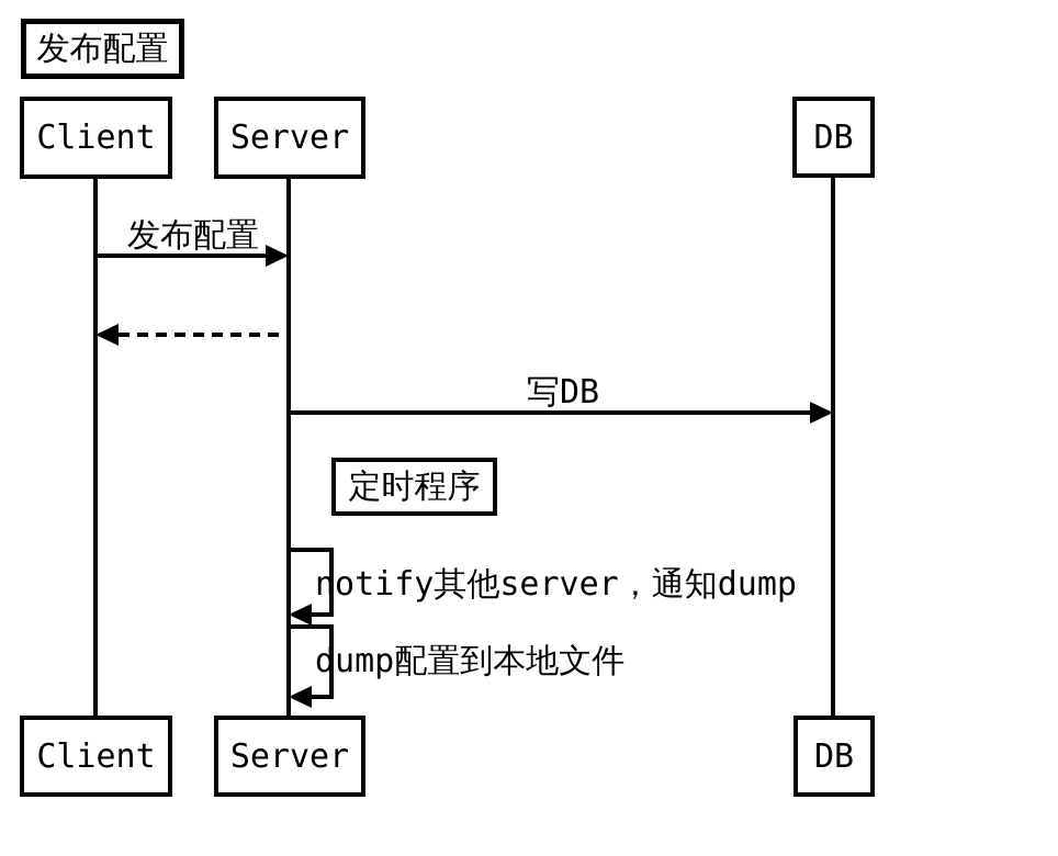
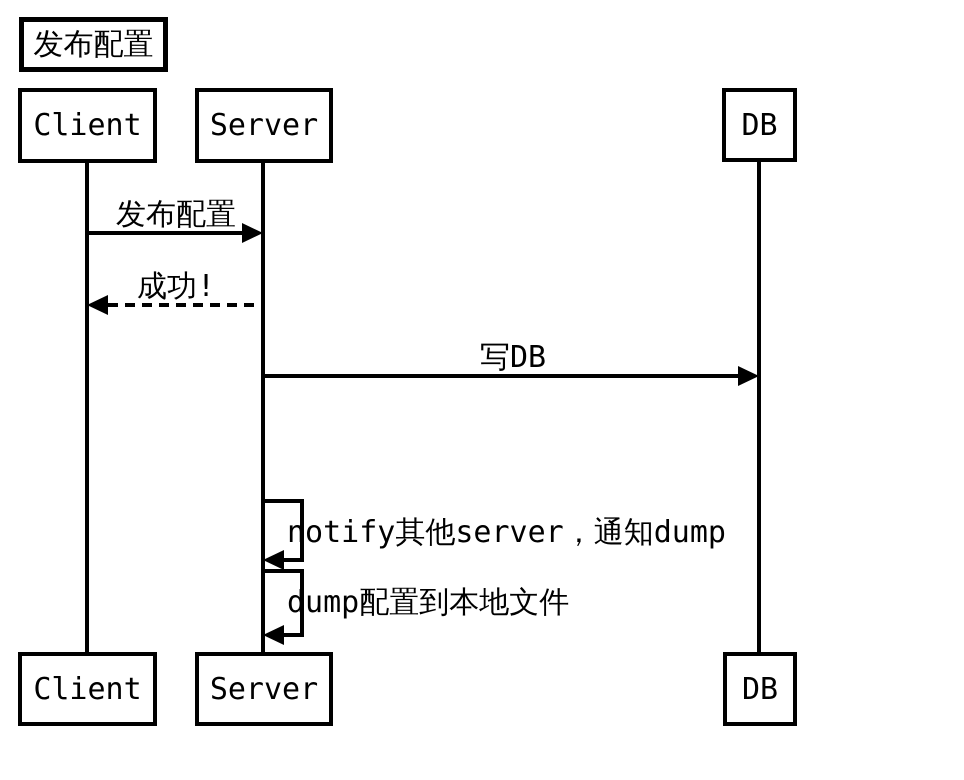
  发布配置
  Client
  Server
  DB
  发布配置
+ 成功!
  写DB
- 定时程序
  notify其他server，通知dump
  dump配置到本地文件
  Client
  Server
  DB
